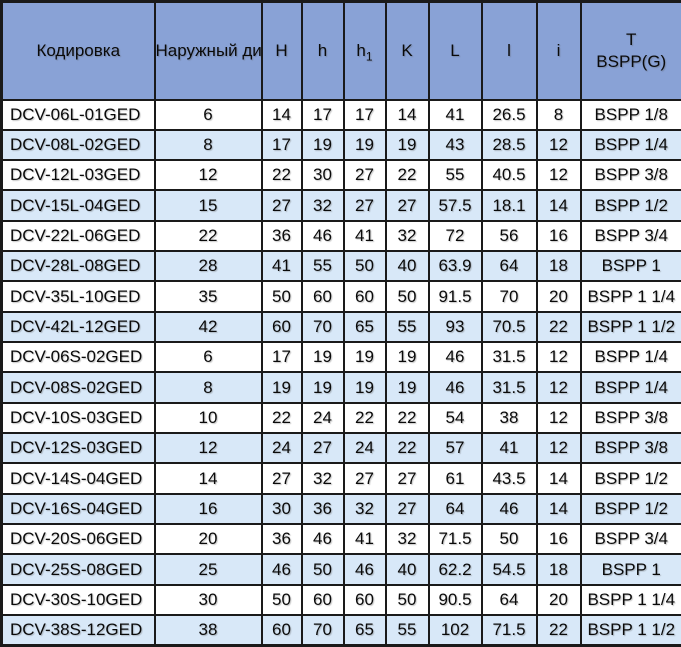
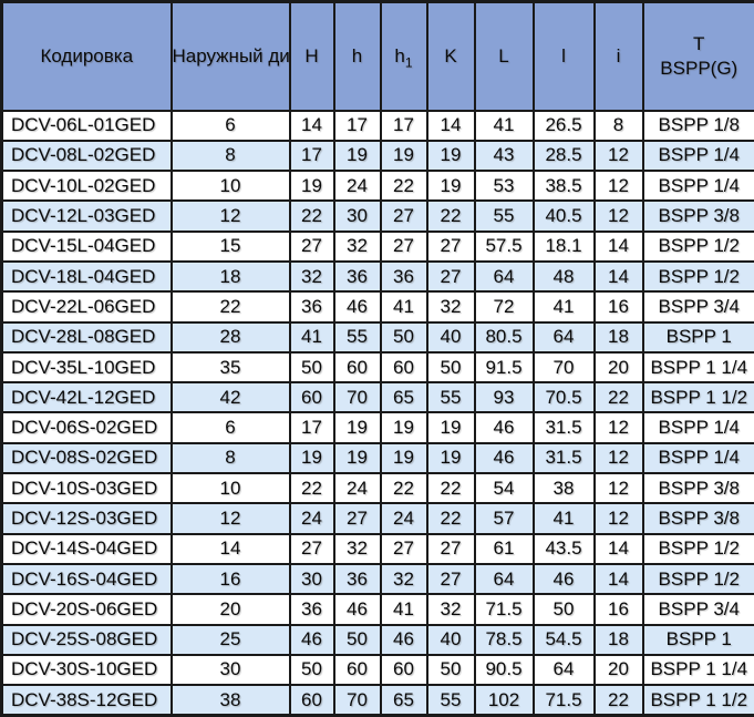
  Кодировка	Наружный ди	H	h	h1	K	L	l	i	TBSPP(G)
  DCV-06L-01GED	6	14	17	17	14	41	26.5	8	BSPP 1/8
  DCV-08L-02GED	8	17	19	19	19	43	28.5	12	BSPP 1/4
+ DCV-10L-02GED	10	19	24	22	19	53	38.5	12	BSPP 1/4
  DCV-12L-03GED	12	22	30	27	22	55	40.5	12	BSPP 3/8
  DCV-15L-04GED	15	27	32	27	27	57.5	18.1	14	BSPP 1/2
+ DCV-18L-04GED	18	32	36	36	27	64	48	14	BSPP 1/2
- DCV-22L-06GED	22	36	46	41	32	72	56	16	BSPP 3/4
+ DCV-22L-06GED	22	36	46	41	32	72	41	16	BSPP 3/4
- DCV-28L-08GED	28	41	55	50	40	63.9	64	18	BSPP 1
+ DCV-28L-08GED	28	41	55	50	40	80.5	64	18	BSPP 1
  DCV-35L-10GED	35	50	60	60	50	91.5	70	20	BSPP 1 1/4
  DCV-42L-12GED	42	60	70	65	55	93	70.5	22	BSPP 1 1/2
  DCV-06S-02GED	6	17	19	19	19	46	31.5	12	BSPP 1/4
  DCV-08S-02GED	8	19	19	19	19	46	31.5	12	BSPP 1/4
  DCV-10S-03GED	10	22	24	22	22	54	38	12	BSPP 3/8
  DCV-12S-03GED	12	24	27	24	22	57	41	12	BSPP 3/8
  DCV-14S-04GED	14	27	32	27	27	61	43.5	14	BSPP 1/2
  DCV-16S-04GED	16	30	36	32	27	64	46	14	BSPP 1/2
  DCV-20S-06GED	20	36	46	41	32	71.5	50	16	BSPP 3/4
- DCV-25S-08GED	25	46	50	46	40	62.2	54.5	18	BSPP 1
+ DCV-25S-08GED	25	46	50	46	40	78.5	54.5	18	BSPP 1
  DCV-30S-10GED	30	50	60	60	50	90.5	64	20	BSPP 1 1/4
  DCV-38S-12GED	38	60	70	65	55	102	71.5	22	BSPP 1 1/2
